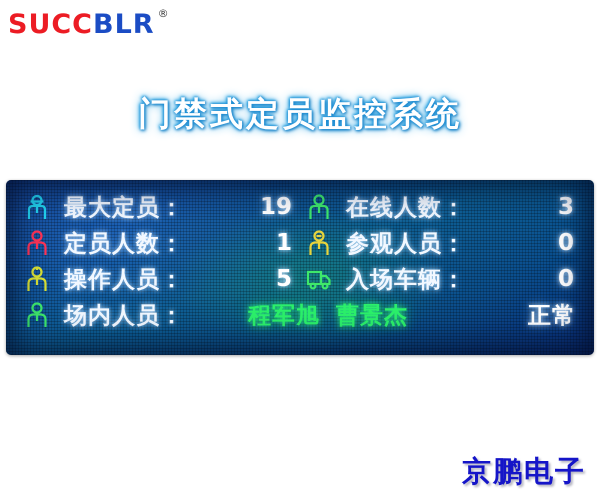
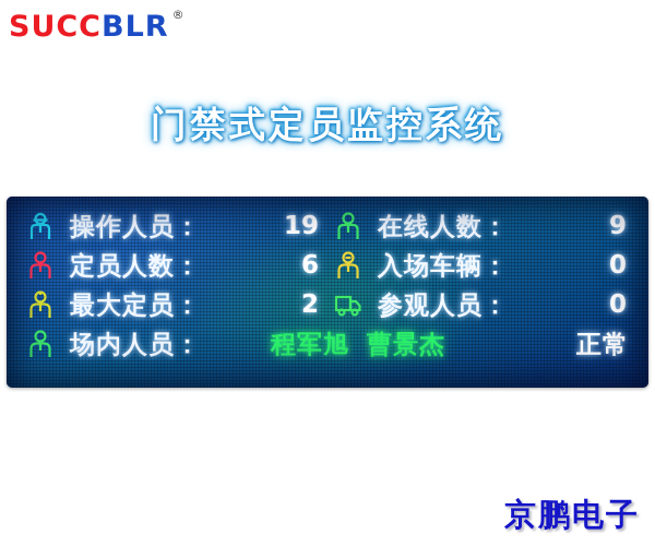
  SUCCBLR ®
  门禁式定员监控系统
- 最大定员：
+ 操作人员：
  19
  在线人数：
- 3
+ 9
  定员人数：
- 1
+ 6
- 参观人员：
+ 入场车辆：
  0
- 操作人员：
+ 最大定员：
- 5
+ 2
- 入场车辆：
+ 参观人员：
  0
  场内人员：
  程军旭 曹景杰
  正常
  京鹏电子
